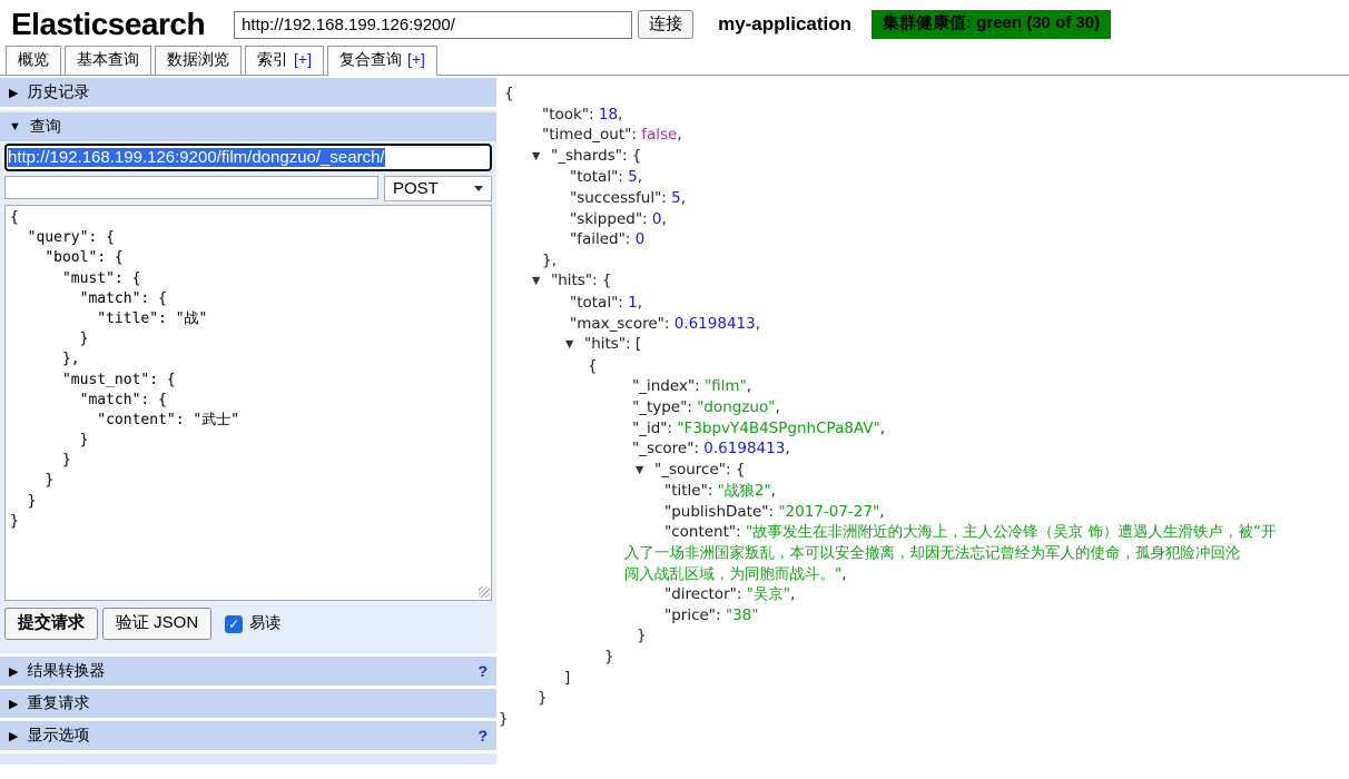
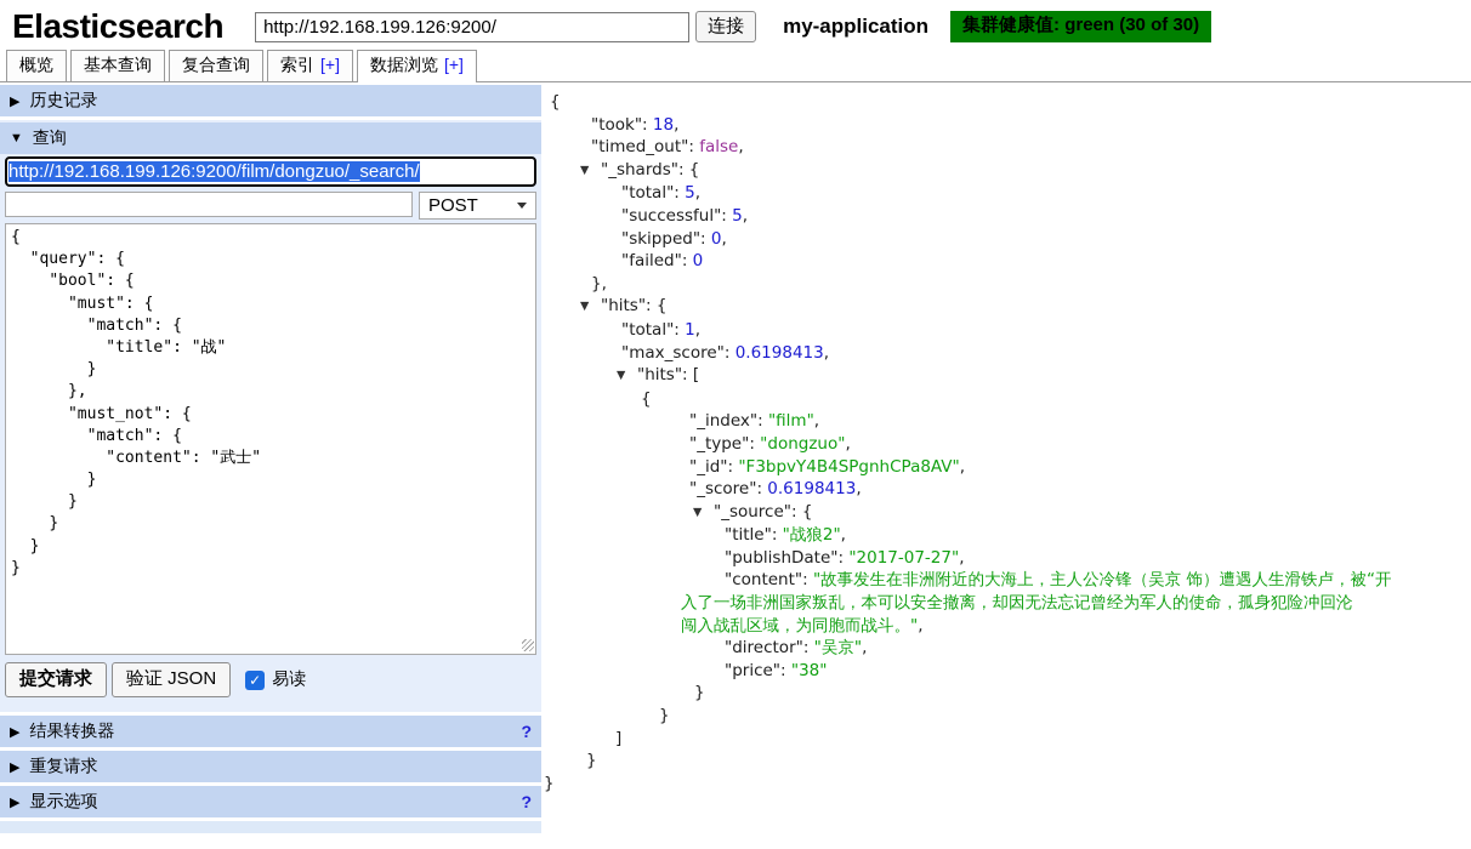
  Elasticsearch
  http://192.168.199.126:9200/
  连接
  my-application
  集群健康值: green (30 of 30)
  概览
  基本查询
- 数据浏览
+ 复合查询
  索引 [+]
- 复合查询 [+]
+ 数据浏览 [+]
  ▶
  历史记录
  ▼
  查询
  http://192.168.199.126:9200/film/dongzuo/_search/
  POST
  {
  "query": {
  "bool": {
  "must": {
  "match": {
  "title": "战"
  }
  },
  "must_not": {
  "match": {
  "content": "武士"
  }
  }
  }
  }
  }
  提交请求
  验证 JSON
  ✓
  易读
  ▶
  结果转换器
  ?
  ▶
  重复请求
  ▶
  显示选项
  ?
  {
  "took": 18,
  "timed_out": false,
  ▼ "_shards": {
  "total": 5,
  "successful": 5,
  "skipped": 0,
  "failed": 0
  },
  ▼ "hits": {
  "total": 1,
  "max_score": 0.6198413,
  ▼ "hits": [
  {
  "_index": "film",
  "_type": "dongzuo",
  "_id": "F3bpvY4B4SPgnhCPa8AV",
  "_score": 0.6198413,
  ▼ "_source": {
  "title": "战狼2",
  "publishDate": "2017-07-27",
  "content": "故事发生在非洲附近的大海上，主人公冷锋（吴京 饰）遭遇人生滑铁卢，被“开
  入了一场非洲国家叛乱，本可以安全撤离，却因无法忘记曾经为军人的使命，孤身犯险冲回沦
  闯入战乱区域，为同胞而战斗。",
  "director": "吴京",
  "price": "38"
  }
  }
  ]
  }
  }
